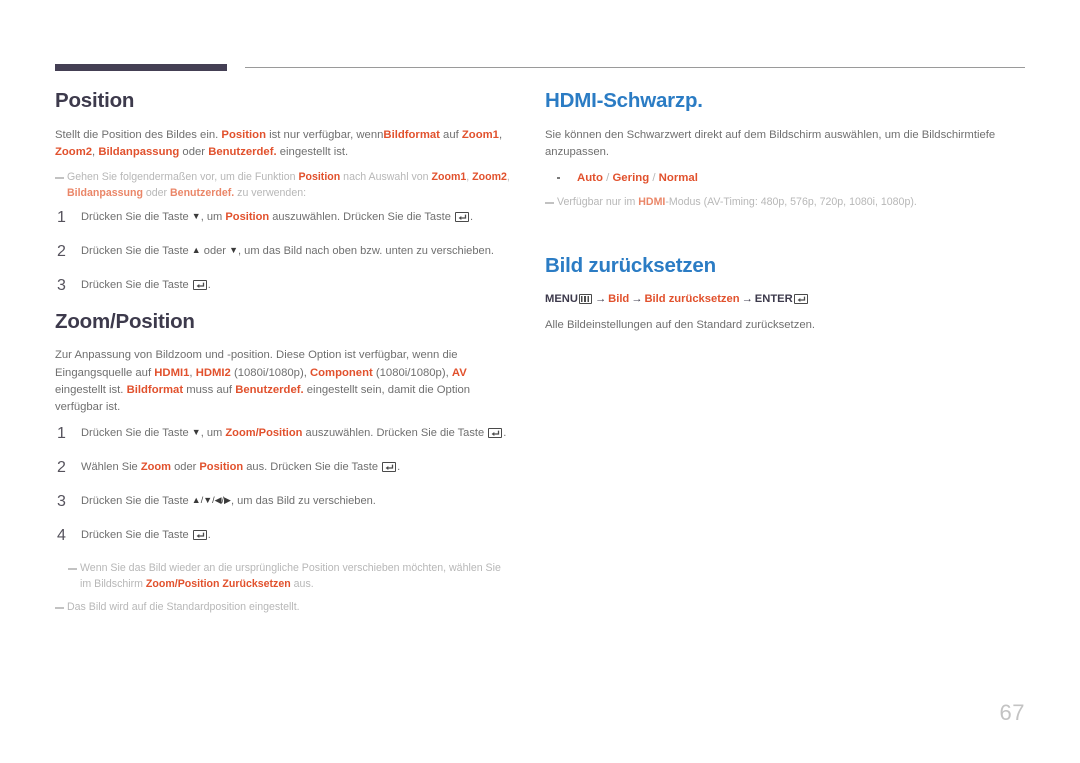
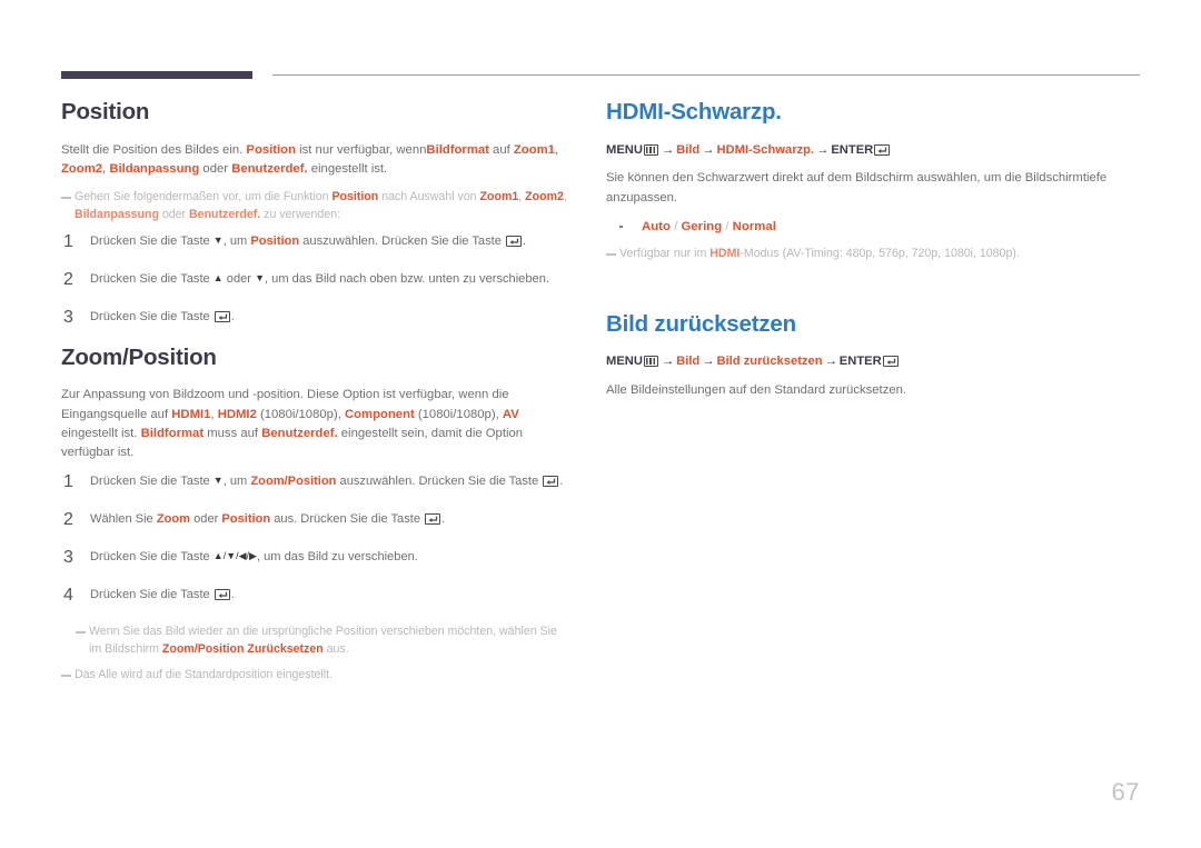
  Position
  Stellt die Position des Bildes ein. Position ist nur verfügbar, wennBildformat auf Zoom1, Zoom2, Bildanpassung oder Benutzerdef. eingestellt ist.
  Gehen Sie folgendermaßen vor, um die Funktion Position nach Auswahl von Zoom1, Zoom2, Bildanpassung oder Benutzerdef. zu verwenden:
  1
  Drücken Sie die Taste ▼, um Position auszuwählen. Drücken Sie die Taste .
  2
  Drücken Sie die Taste ▲ oder ▼, um das Bild nach oben bzw. unten zu verschieben.
  3
  Drücken Sie die Taste .
  Zoom/Position
  Zur Anpassung von Bildzoom und -position. Diese Option ist verfügbar, wenn die Eingangsquelle auf HDMI1, HDMI2 (1080i/1080p), Component (1080i/1080p), AV eingestellt ist. Bildformat muss auf Benutzerdef. eingestellt sein, damit die Option verfügbar ist.
  1
  Drücken Sie die Taste ▼, um Zoom/Position auszuwählen. Drücken Sie die Taste .
  2
  Wählen Sie Zoom oder Position aus. Drücken Sie die Taste .
  3
  Drücken Sie die Taste ▲/▼/◀/▶, um das Bild zu verschieben.
  4
  Drücken Sie die Taste .
  Wenn Sie das Bild wieder an die ursprüngliche Position verschieben möchten, wählen Sie im Bildschirm Zoom/Position Zurücksetzen aus.
- Das Bild wird auf die Standardposition eingestellt.
+ Das Alle wird auf die Standardposition eingestellt.
  HDMI-Schwarzp.
+ MENU → Bild → HDMI-Schwarzp. → ENTER
  Sie können den Schwarzwert direkt auf dem Bildschirm auswählen, um die Bildschirmtiefe anzupassen.
  Auto / Gering / Normal
  Verfügbar nur im HDMI-Modus (AV-Timing: 480p, 576p, 720p, 1080i, 1080p).
  Bild zurücksetzen
  MENU → Bild → Bild zurücksetzen → ENTER
  Alle Bildeinstellungen auf den Standard zurücksetzen.
  67
